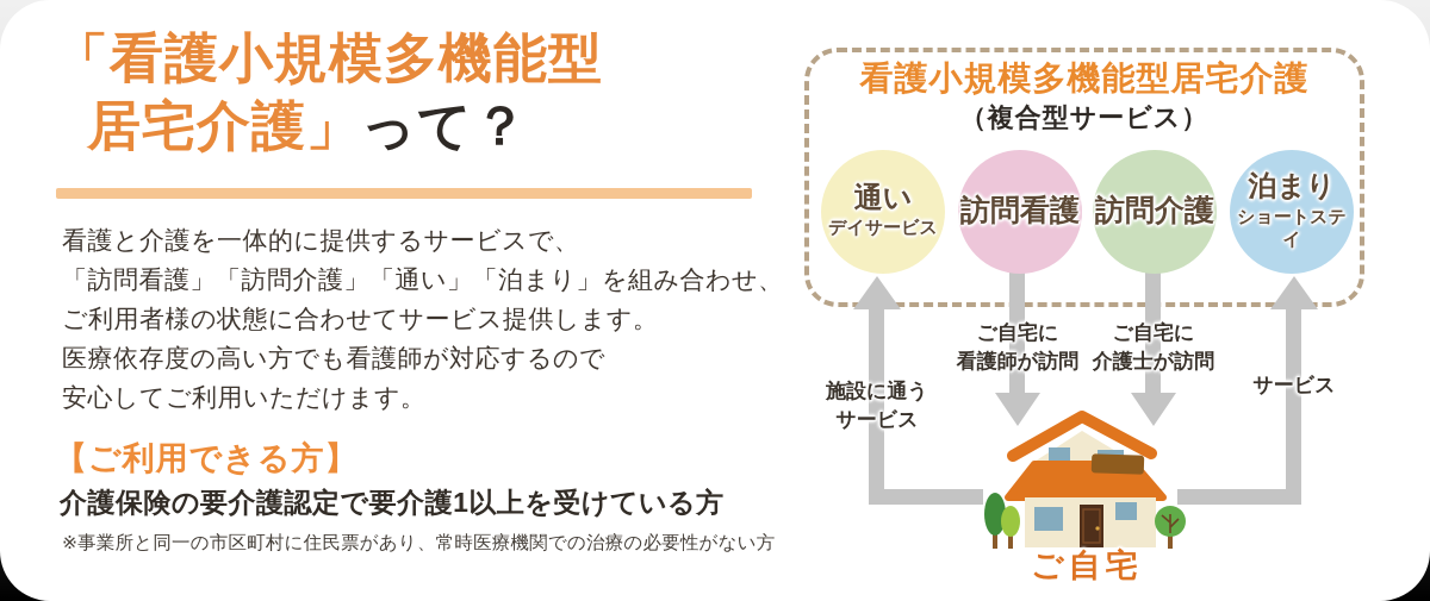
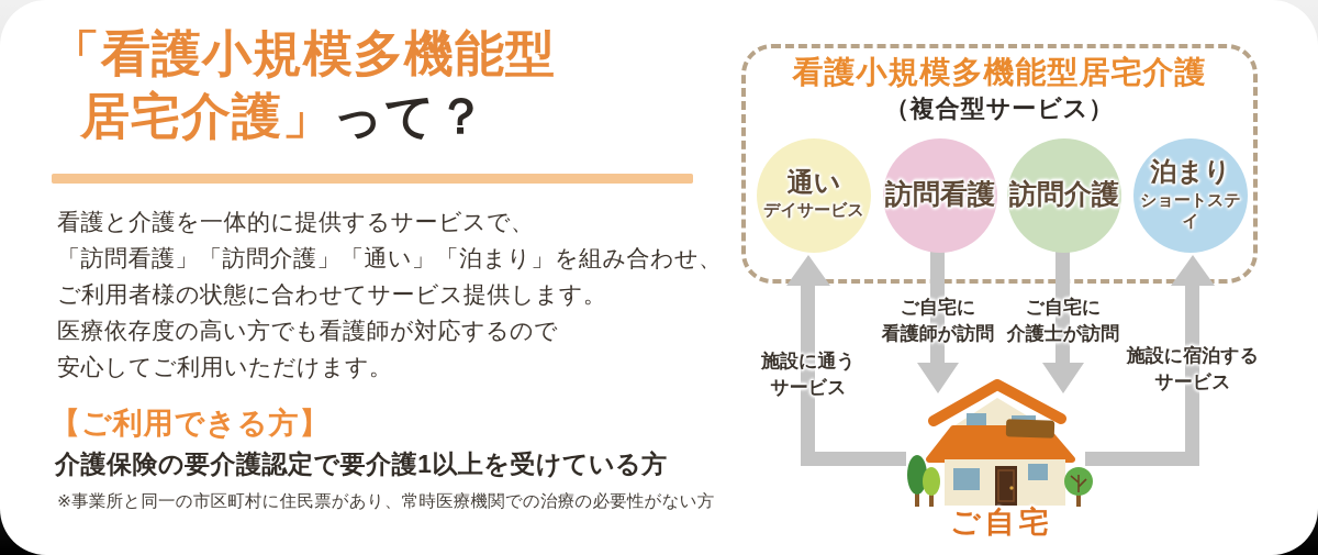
  「看護小規模多機能型
  居宅介護」って？
  看護と介護を一体的に提供するサービスで、
  「訪問看護」「訪問介護」「通い」「泊まり」を組み合わせ、
  ご利用者様の状態に合わせてサービス提供します。
  医療依存度の高い方でも看護師が対応するので
  安心してご利用いただけます。
  【ご利用できる方】
  介護保険の要介護認定で要介護1以上を受けている方
  ※事業所と同一の市区町村に住民票があり、常時医療機関での治療の必要性がない方
  看護小規模多機能型居宅介護
  （複合型サービス）
  通い
  デイサービス
  訪問看護
  訪問介護
  泊まり
  ショートステイ
  施設に通う
  サービス
  ご自宅に
  看護師が訪問
  ご自宅に
  介護士が訪問
+ 施設に宿泊する
  サービス
  ご自宅
